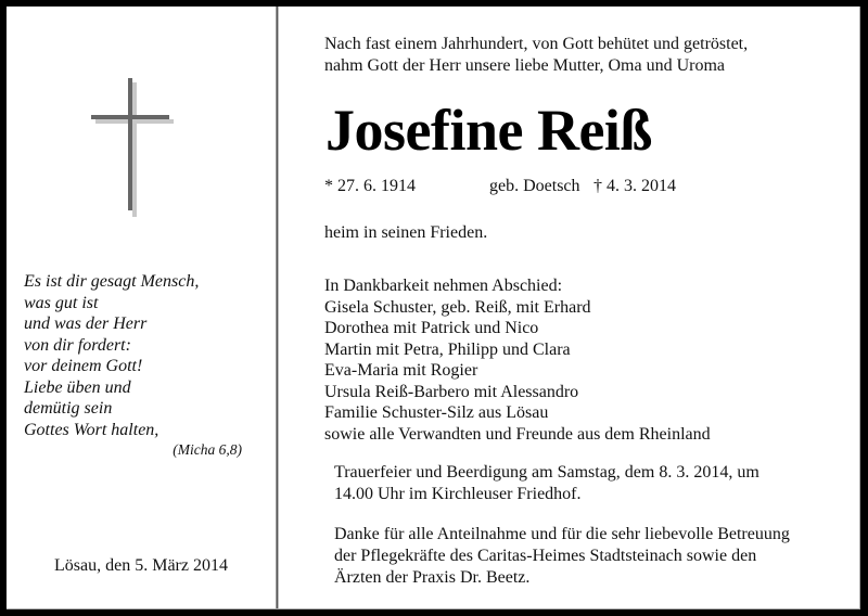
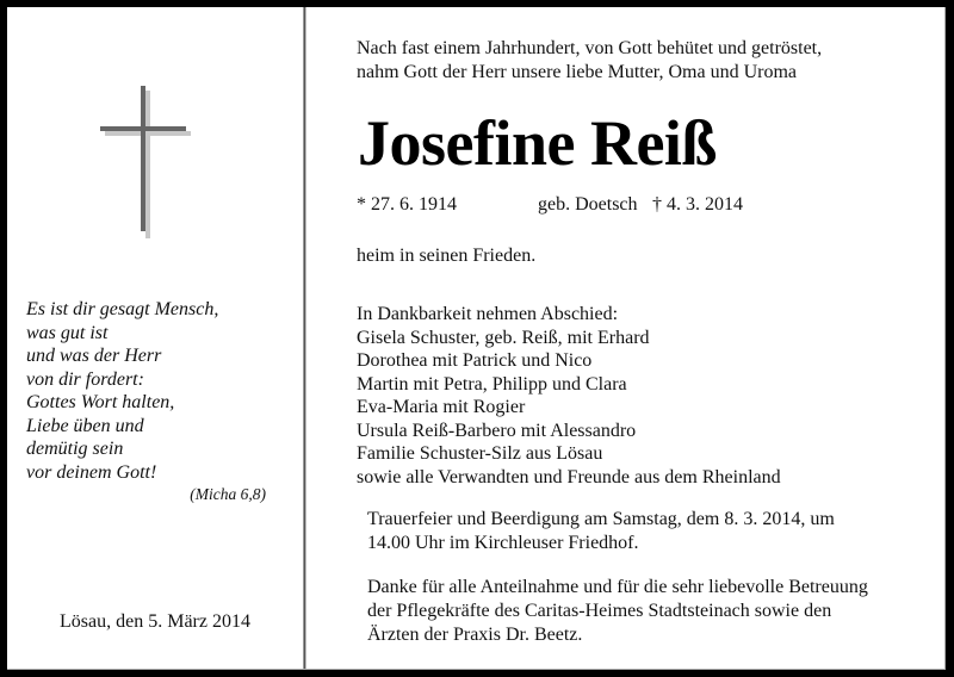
  Es ist dir gesagt Mensch,
  was gut ist
  und was der Herr
  von dir fordert:
- vor deinem Gott!
+ Gottes Wort halten,
  Liebe üben und
  demütig sein
- Gottes Wort halten,
+ vor deinem Gott!
  (Micha 6,8)
  Lösau, den 5. März 2014
  Nach fast einem Jahrhundert, von Gott behütet und getröstet,
  nahm Gott der Herr unsere liebe Mutter, Oma und Uroma
  Josefine Reiß
  * 27. 6. 1914 geb. Doetsch † 4. 3. 2014
  heim in seinen Frieden.
  In Dankbarkeit nehmen Abschied:
  Gisela Schuster, geb. Reiß, mit Erhard
  Dorothea mit Patrick und Nico
  Martin mit Petra, Philipp und Clara
  Eva-Maria mit Rogier
  Ursula Reiß-Barbero mit Alessandro
  Familie Schuster-Silz aus Lösau
  sowie alle Verwandten und Freunde aus dem Rheinland
  Trauerfeier und Beerdigung am Samstag, dem 8. 3. 2014, um
  14.00 Uhr im Kirchleuser Friedhof.
  Danke für alle Anteilnahme und für die sehr liebevolle Betreuung
  der Pflegekräfte des Caritas-Heimes Stadtsteinach sowie den
  Ärzten der Praxis Dr. Beetz.
